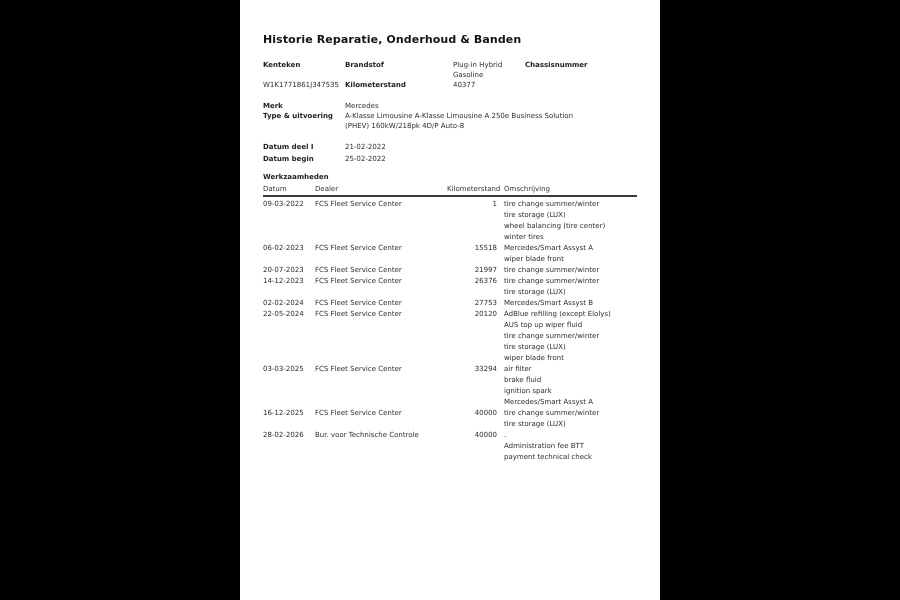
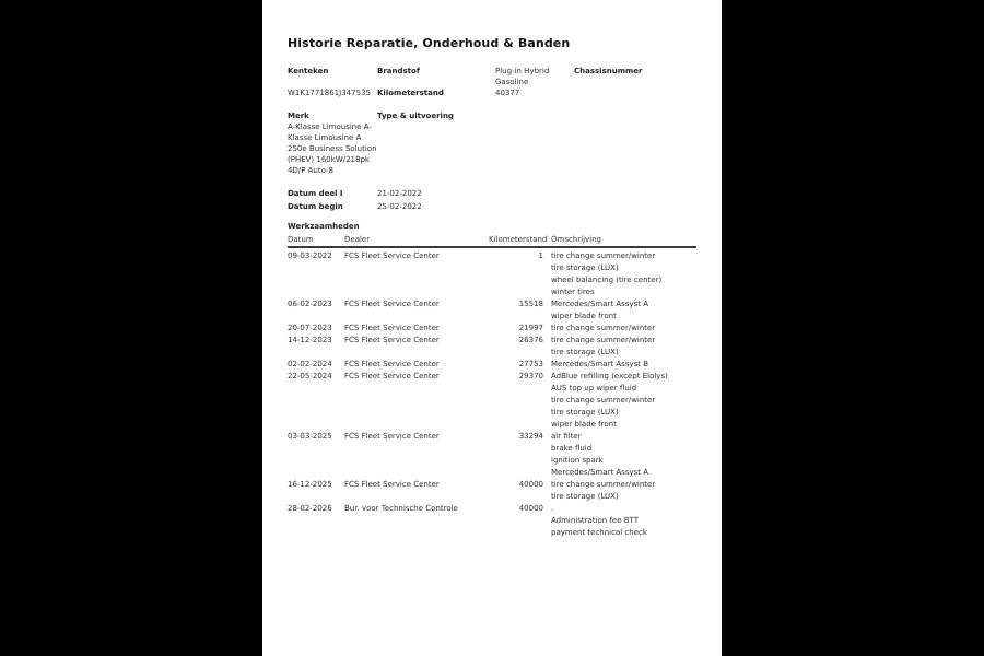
  Historie Reparatie, Onderhoud & Banden
  Kenteken
  Brandstof
  Plug-in Hybrid
  Gasoline
  Chassisnummer
  W1K1771861J347535
  Kilometerstand
  40377
  Merk
- Mercedes
  Type & uitvoering
  A-Klasse Limousine A-Klasse Limousine A 250e Business Solution (PHEV) 160kW/218pk 4D/P Auto-8
  Datum deel I
  21-02-2022
  Datum begin
  25-02-2022
  Werkzaamheden
  Datum
  Dealer
  Kilometerstan
  Omschrijving
  09-03-2022
  FCS Fleet Service Center
  1
  tire change summer/winter
  tire storage (LUX)
  wheel balancing (tire center)
  winter tires
  06-02-2023
  FCS Fleet Service Center
  15518
  Mercedes/Smart Assyst A
  wiper blade front
  20-07-2023
  FCS Fleet Service Center
  21997
  tire change summer/winter
  14-12-2023
  FCS Fleet Service Center
  26376
  tire change summer/winter
  tire storage (LUX)
  02-02-2024
  FCS Fleet Service Center
  27753
  Mercedes/Smart Assyst B
  22-05-2024
  FCS Fleet Service Center
- 20120
+ 29370
  AdBlue refilling (except Elolys)
  AUS top up wiper fluid
  tire change summer/winter
  tire storage (LUX)
  wiper blade front
  03-03-2025
  FCS Fleet Service Center
  33294
  air filter
  brake fluid
  ignition spark
  Mercedes/Smart Assyst A
  16-12-2025
  FCS Fleet Service Center
  40000
  tire change summer/winter
  tire storage (LUX)
  28-02-2026
  Bur. voor Technische Controle
  40000
  .
  Administration fee BTT
  payment technical check
